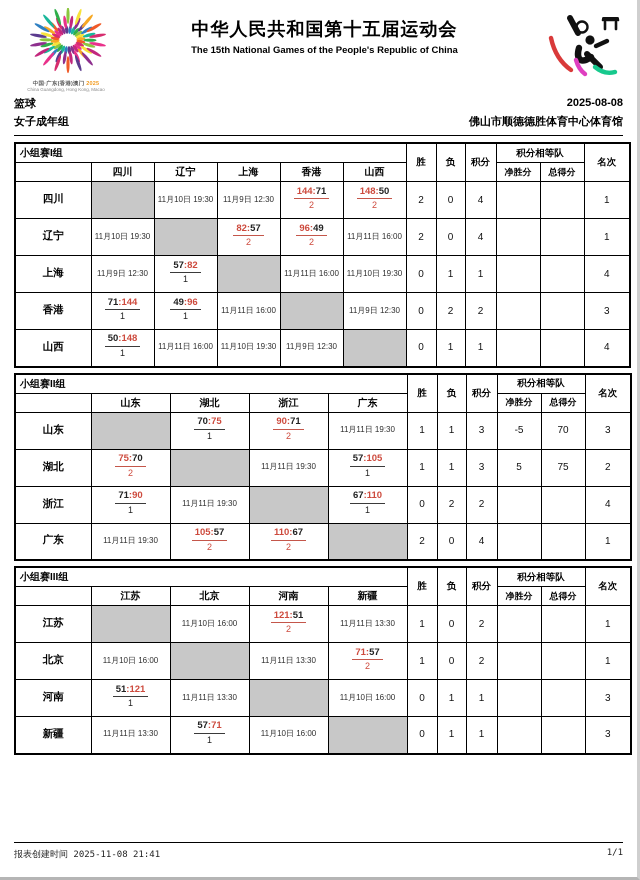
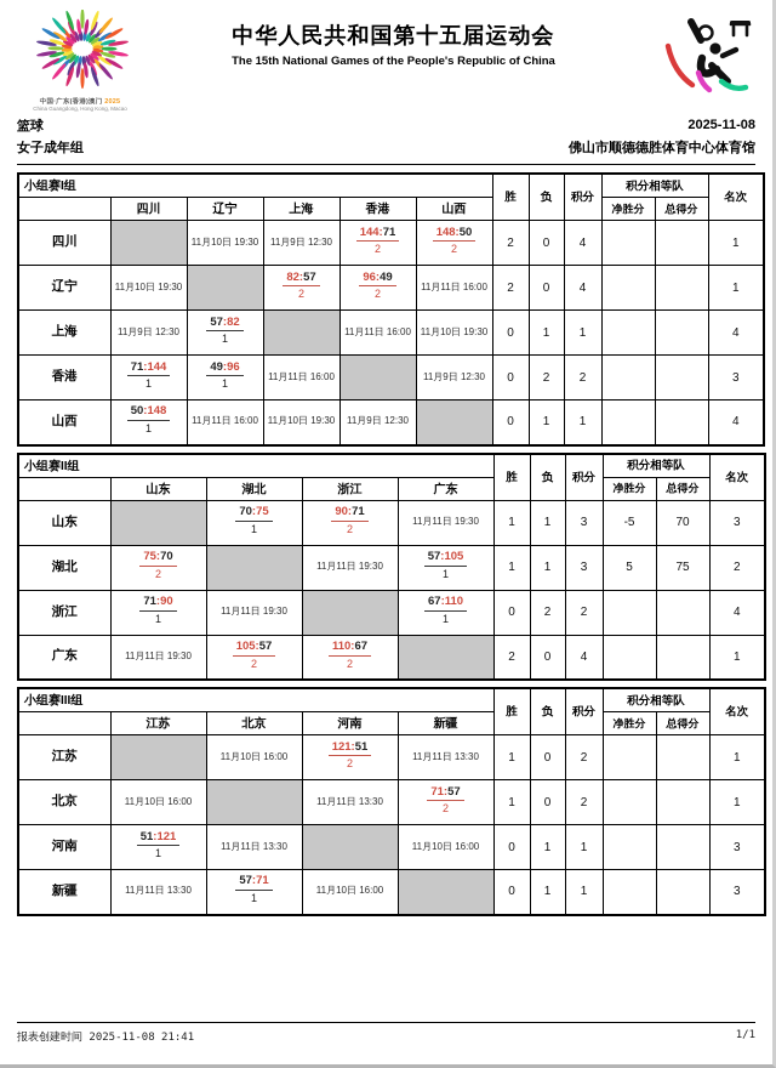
  中华人民共和国第十五届运动会
  The 15th National Games of the People's Republic of China
  篮球
- 2025-08-08
+ 2025-11-08
  女子成年组
  佛山市顺德德胜体育中心体育馆
  小组赛I组	胜	负	积分	积分相等队	名次
  	四川	辽宁	上海	香港	山西	净胜分	总得分
  四川		11月10日 19:30	11月9日 12:30	144:712	148:502	2	0	4			1
  辽宁	11月10日 19:30		82:572	96:492	11月11日 16:00	2	0	4			1
  上海	11月9日 12:30	57:821		11月11日 16:00	11月10日 19:30	0	1	1			4
  香港	71:1441	49:961	11月11日 16:00		11月9日 12:30	0	2	2			3
  山西	50:1481	11月11日 16:00	11月10日 19:30	11月9日 12:30		0	1	1			4
  小组赛II组	胜	负	积分	积分相等队	名次
  	山东	湖北	浙江	广东	净胜分	总得分
  山东		70:751	90:712	11月11日 19:30	1	1	3	-5	70	3
  湖北	75:702		11月11日 19:30	57:1051	1	1	3	5	75	2
  浙江	71:901	11月11日 19:30		67:1101	0	2	2			4
  广东	11月11日 19:30	105:572	110:672		2	0	4			1
  小组赛III组	胜	负	积分	积分相等队	名次
  	江苏	北京	河南	新疆	净胜分	总得分
  江苏		11月10日 16:00	121:512	11月11日 13:30	1	0	2			1
  北京	11月10日 16:00		11月11日 13:30	71:572	1	0	2			1
  河南	51:1211	11月11日 13:30		11月10日 16:00	0	1	1			3
  新疆	11月11日 13:30	57:711	11月10日 16:00		0	1	1			3
  报表创建时间 2025-11-08 21:41
  1/1
